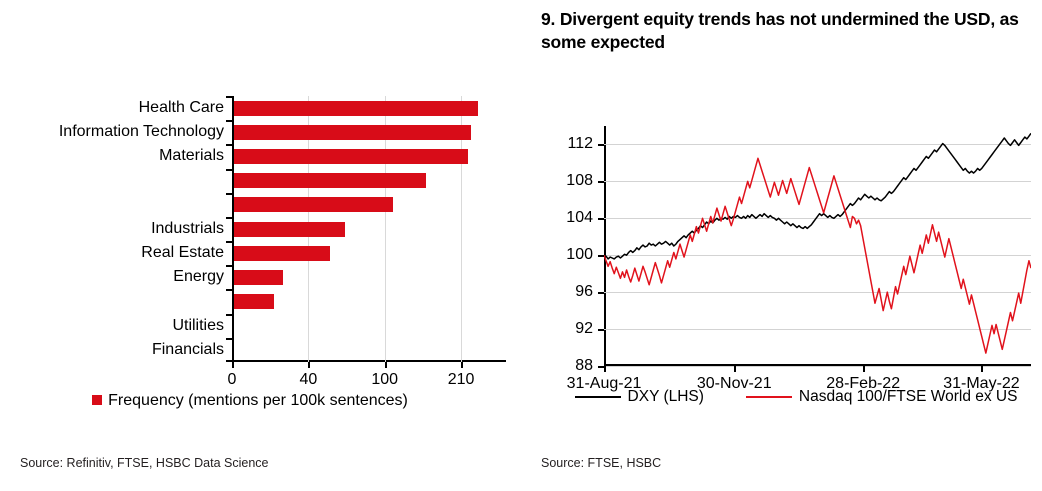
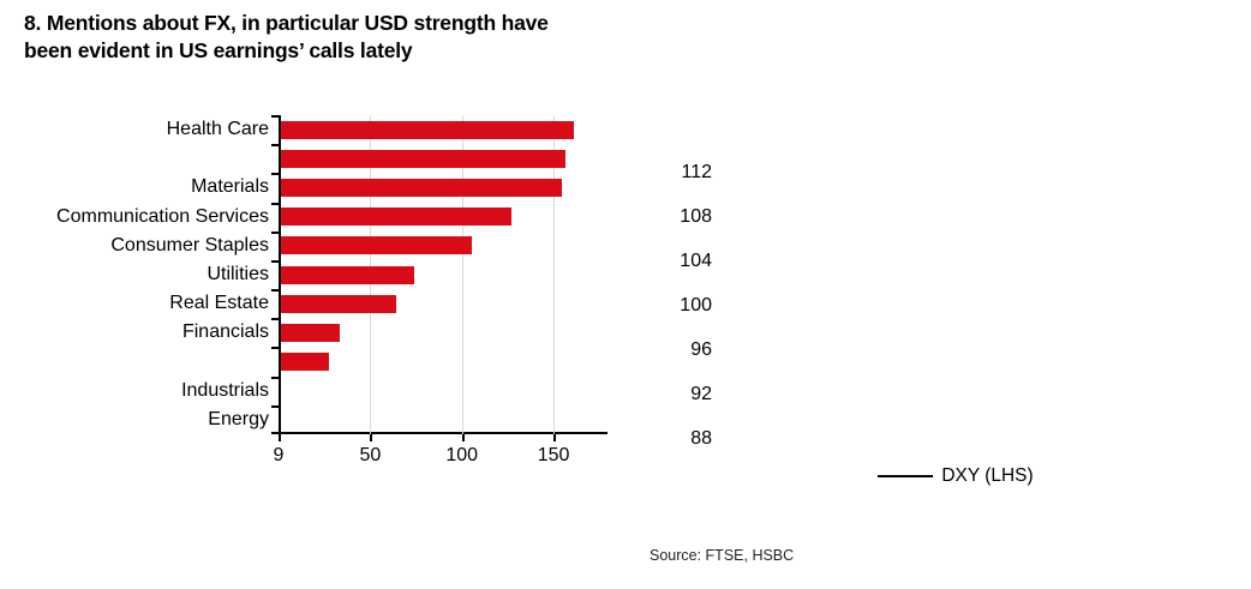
+ 8. Mentions about FX, in particular USD strength have been evident in US earnings’ calls lately
  Health Care
- Information Technology
  Materials
+ Communication Services
+ Consumer Staples
- Industrials
+ Utilities
  Real Estate
- Energy
+ Financials
- Utilities
+ Industrials
- Financials
+ Energy
- 0
+ 9
- 40
+ 50
  100
- 210
+ 150
- Frequency (mentions per 100k sentences)
- Source: Refinitiv, FTSE, HSBC Data Science
- 9. Divergent equity trends has not undermined the USD, as some expected
  88
  92
  96
  100
  104
  108
  112
- 31-Aug-21
- 30-Nov-21
- 28-Feb-22
- 31-May-22
  DXY (LHS)
- Nasdaq 100/FTSE World ex US
  Source: FTSE, HSBC
